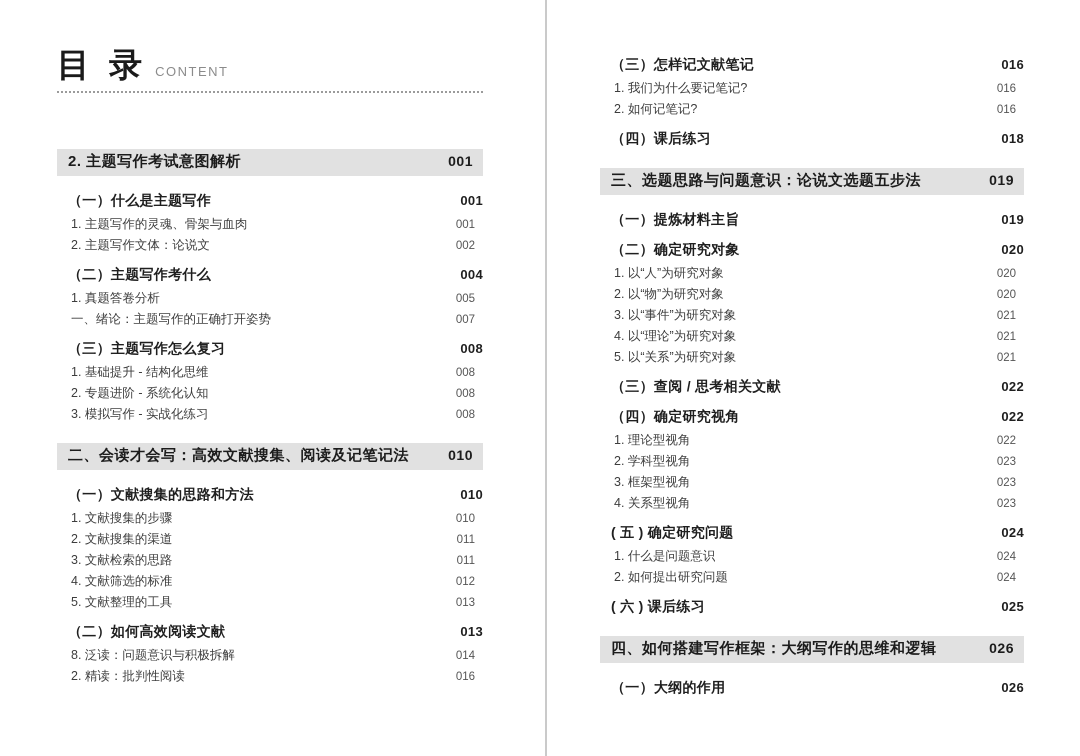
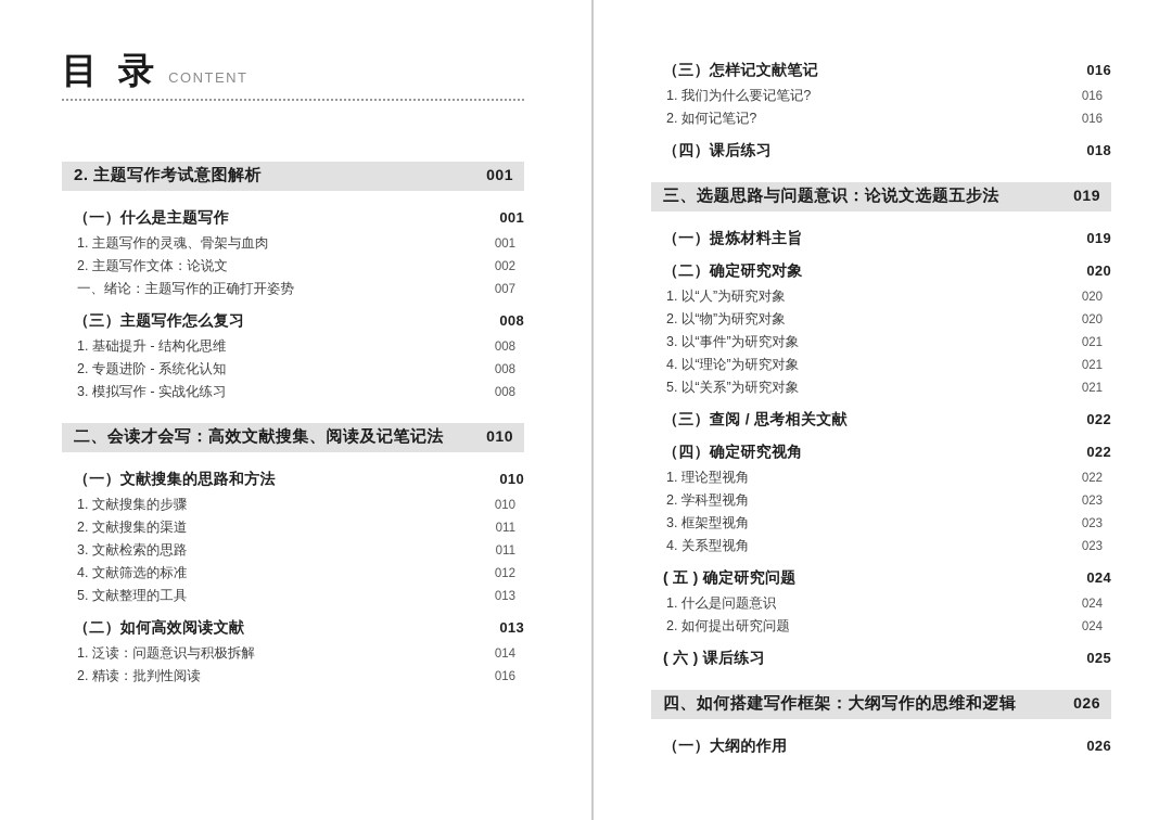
  目 录 CONTENT
  2. 主题写作考试意图解析
  001
  （一）什么是主题写作
  001
  1. 主题写作的灵魂、骨架与血肉
  001
  2. 主题写作文体：论说文
  002
- （二）主题写作考什么
- 004
- 1. 真题答卷分析
- 005
  一、绪论：主题写作的正确打开姿势
  007
  （三）主题写作怎么复习
  008
  1. 基础提升 - 结构化思维
  008
  2. 专题进阶 - 系统化认知
  008
  3. 模拟写作 - 实战化练习
  008
  二、会读才会写：高效文献搜集、阅读及记笔记法
  010
  （一）文献搜集的思路和方法
  010
  1. 文献搜集的步骤
  010
  2. 文献搜集的渠道
  011
  3. 文献检索的思路
  011
  4. 文献筛选的标准
  012
  5. 文献整理的工具
  013
  （二）如何高效阅读文献
  013
- 8. 泛读：问题意识与积极拆解
+ 1. 泛读：问题意识与积极拆解
  014
  2. 精读：批判性阅读
  016
  （三）怎样记文献笔记
  016
  1. 我们为什么要记笔记?
  016
  2. 如何记笔记?
  016
  （四）课后练习
  018
  三、选题思路与问题意识：论说文选题五步法
  019
  （一）提炼材料主旨
  019
  （二）确定研究对象
  020
  1. 以“人”为研究对象
  020
  2. 以“物”为研究对象
  020
  3. 以“事件”为研究对象
  021
  4. 以“理论”为研究对象
  021
  5. 以“关系”为研究对象
  021
  （三）查阅 / 思考相关文献
  022
  （四）确定研究视角
  022
  1. 理论型视角
  022
  2. 学科型视角
  023
  3. 框架型视角
  023
  4. 关系型视角
  023
  ( 五 ) 确定研究问题
  024
  1. 什么是问题意识
  024
  2. 如何提出研究问题
  024
  ( 六 ) 课后练习
  025
  四、如何搭建写作框架：大纲写作的思维和逻辑
  026
  （一）大纲的作用
  026
